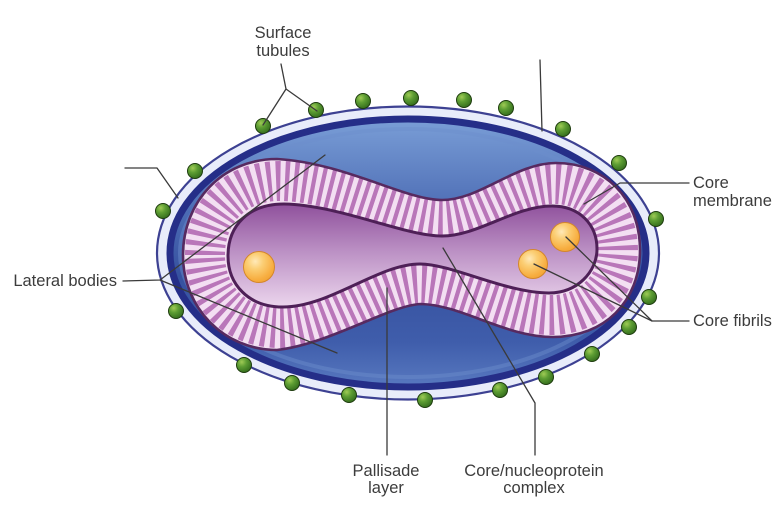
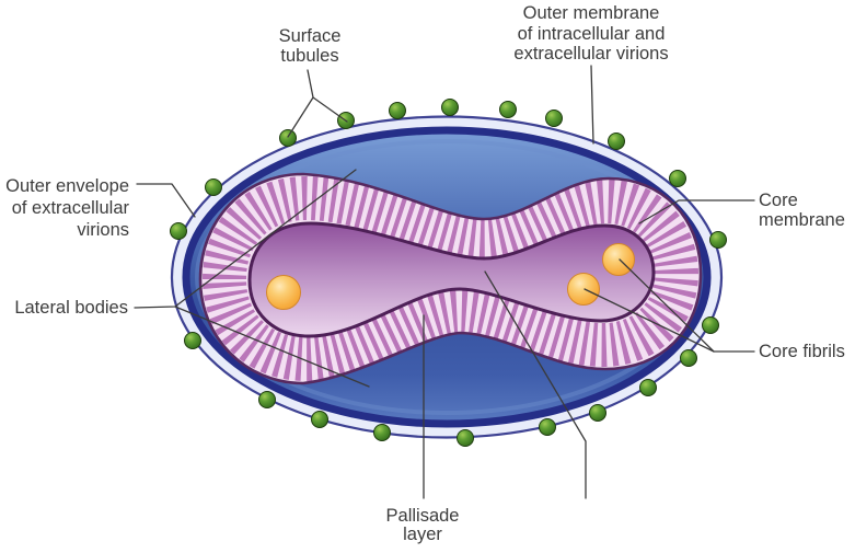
  Surface
  tubules
+ Outer membrane
+ of intracellular and
+ extracellular virions
+ Outer envelope
+ of extracellular
+ virions
  Lateral bodies
  Core
  membrane
  Core fibrils
  Pallisade
  layer
- Core/nucleoprotein
- complex
